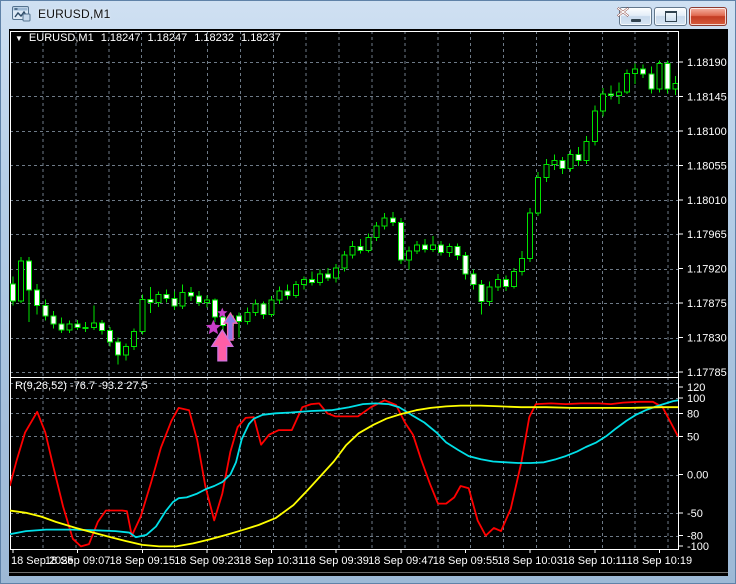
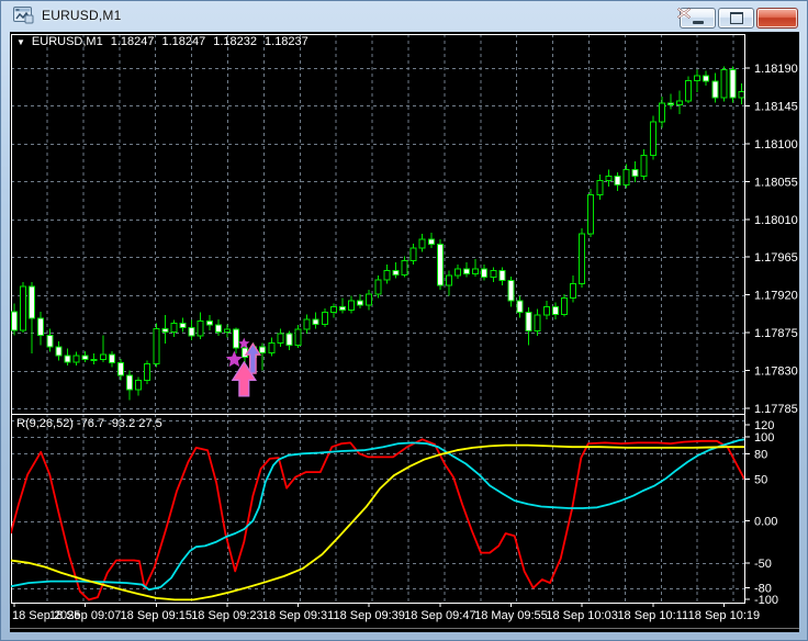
  EURUSD,M1
  1.18190
  1.18145
  1.18100
  1.18055
  1.18010
  1.17965
  1.17920
  1.17875
  1.17830
  1.17785
  120
  100
  80
  50
  0.00
  -50
  -80
  -100
  18 Sep 2025
  18 Sep 09:07
  18 Sep 09:15
  18 Sep 09:23
- 18 Sep 10:31
+ 18 Sep 09:31
  18 Sep 09:39
  18 Sep 09:47
- 18 Sep 09:55
+ 18 May 09:55
  18 Sep 10:03
  18 Sep 10:11
  18 Sep 10:19
  ▼
  EURUSD,M1
  1.18247
  1.18247
  1.18232
  1.18237
  R(9,26,52) -76.7 -93.2 27.5
